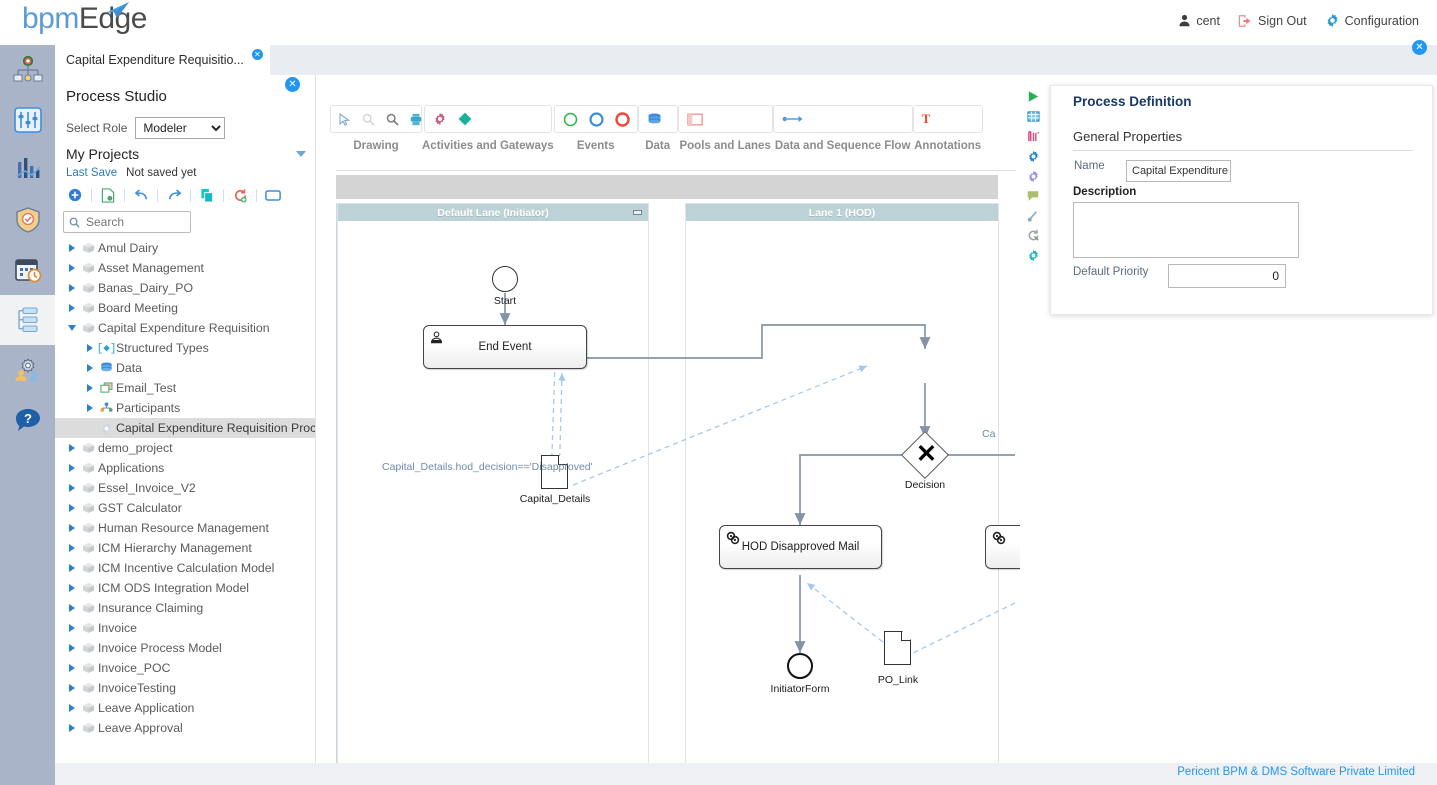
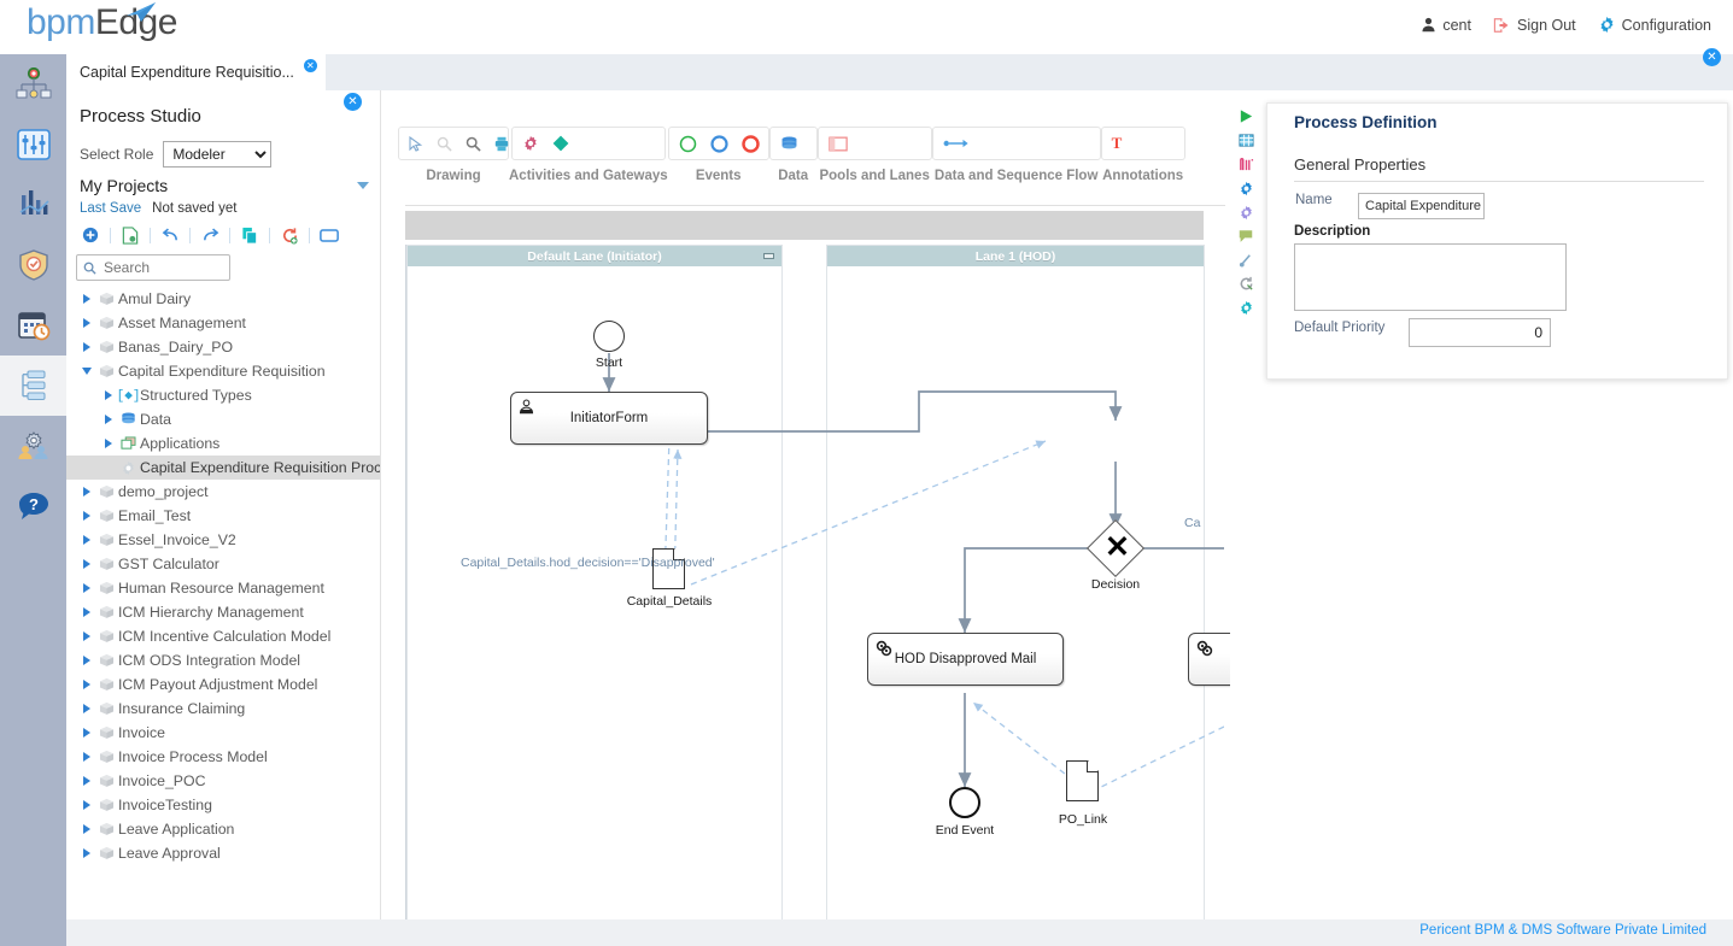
  bpmEdge
  cent
  Sign Out
  Configuration
  ?
  Capital Expenditure Requisitio...
  ✕
  ✕
  Process Studio
  Select Role
  Modeler
  My Projects
  Last Save
  Not saved yet
  Search
  Amul Dairy
  Asset Management
  Banas_Dairy_PO
- Board Meeting
  Capital Expenditure Requisition
  [◆]
  Structured Types
  Data
- Email_Test
+ Applications
- Participants
  Capital Expenditure Requisition Proc
  demo_project
- Applications
+ Email_Test
  Essel_Invoice_V2
  GST Calculator
  Human Resource Management
  ICM Hierarchy Management
  ICM Incentive Calculation Model
  ICM ODS Integration Model
+ ICM Payout Adjustment Model
  Insurance Claiming
  Invoice
  Invoice Process Model
  Invoice_POC
  InvoiceTesting
  Leave Application
  Leave Approval
  ✕
  Drawing
  Activities and Gateways
  Events
  Data
  Pools and Lanes
  Data and Sequence Flow
  T
  Annotations
  Default Lane (Initiator)
  Lane 1 (HOD)
  Start
- End Event
+ InitiatorForm
  Capital_Details
  ✕
  Decision
  Capital_Details.hod_decision=='Disapproved'
  Ca
  HOD Disapproved Mail
- InitiatorForm
+ End Event
  PO_Link
  Process Definition
  General Properties
  Name
  Capital Expenditure
  Description
  Default Priority
  0
  Pericent BPM & DMS Software Private Limited
